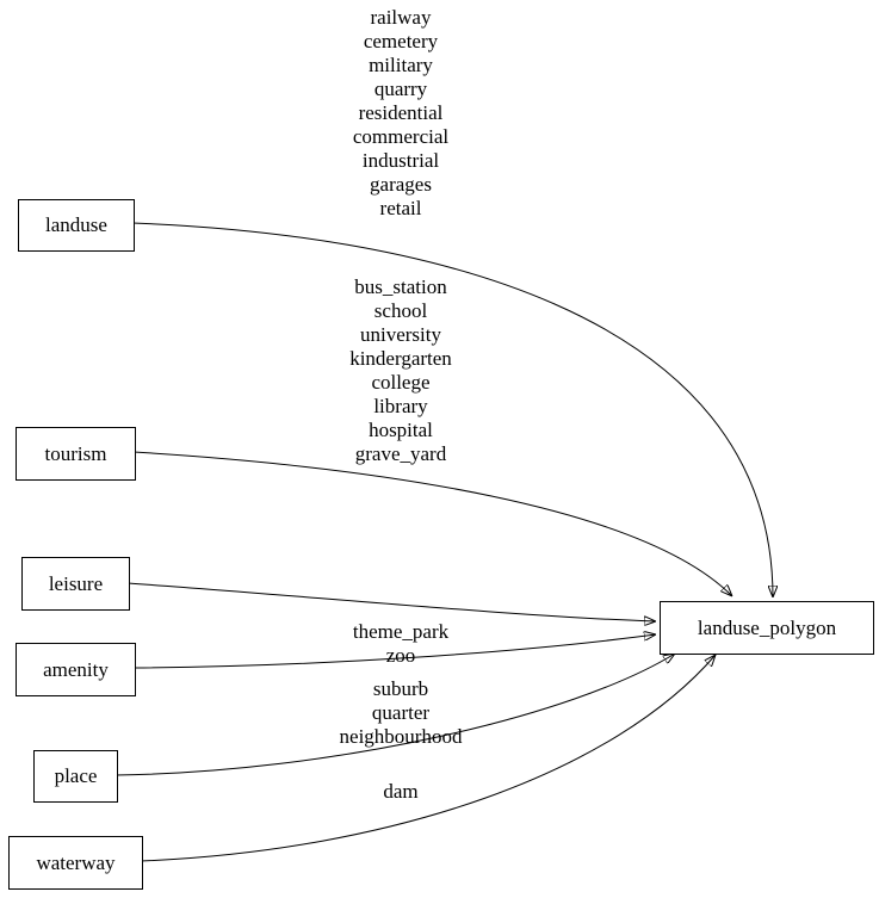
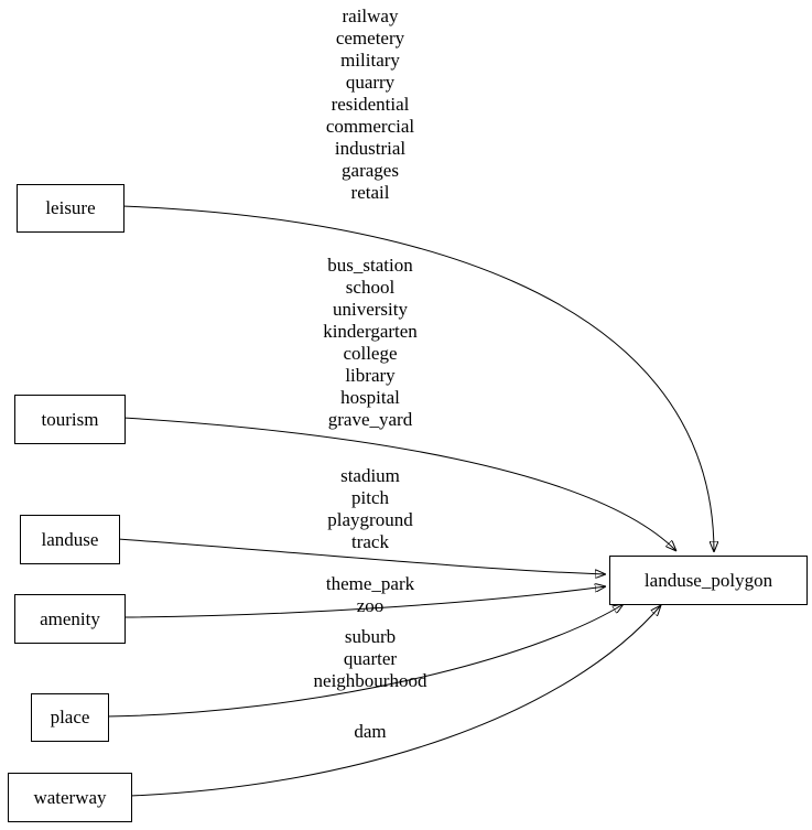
- landuse
+ leisure
  tourism
- leisure
+ landuse
  amenity
  place
  waterway
  landuse_polygon
  railway
  cemetery
  military
  quarry
  residential
  commercial
  industrial
  garages
  retail
  bus_station
  school
  university
  kindergarten
  college
  library
  hospital
  grave_yard
+ stadium
+ pitch
+ playground
+ track
  theme_park
  zoo
  suburb
  quarter
  neighbourhood
  dam
